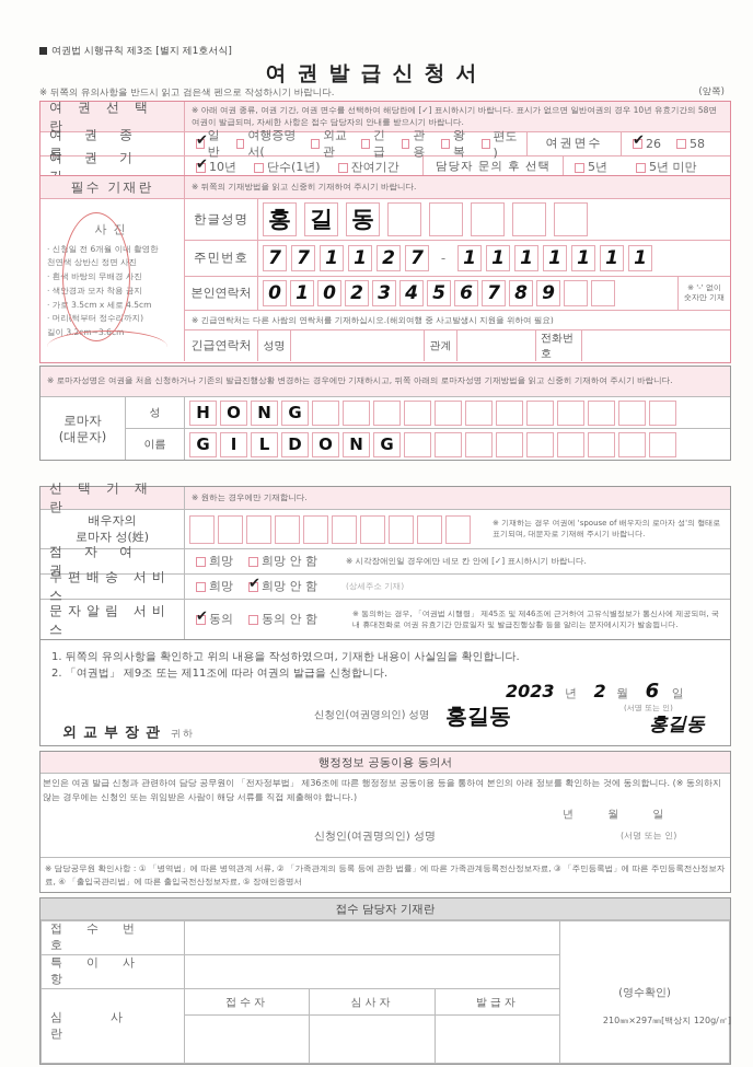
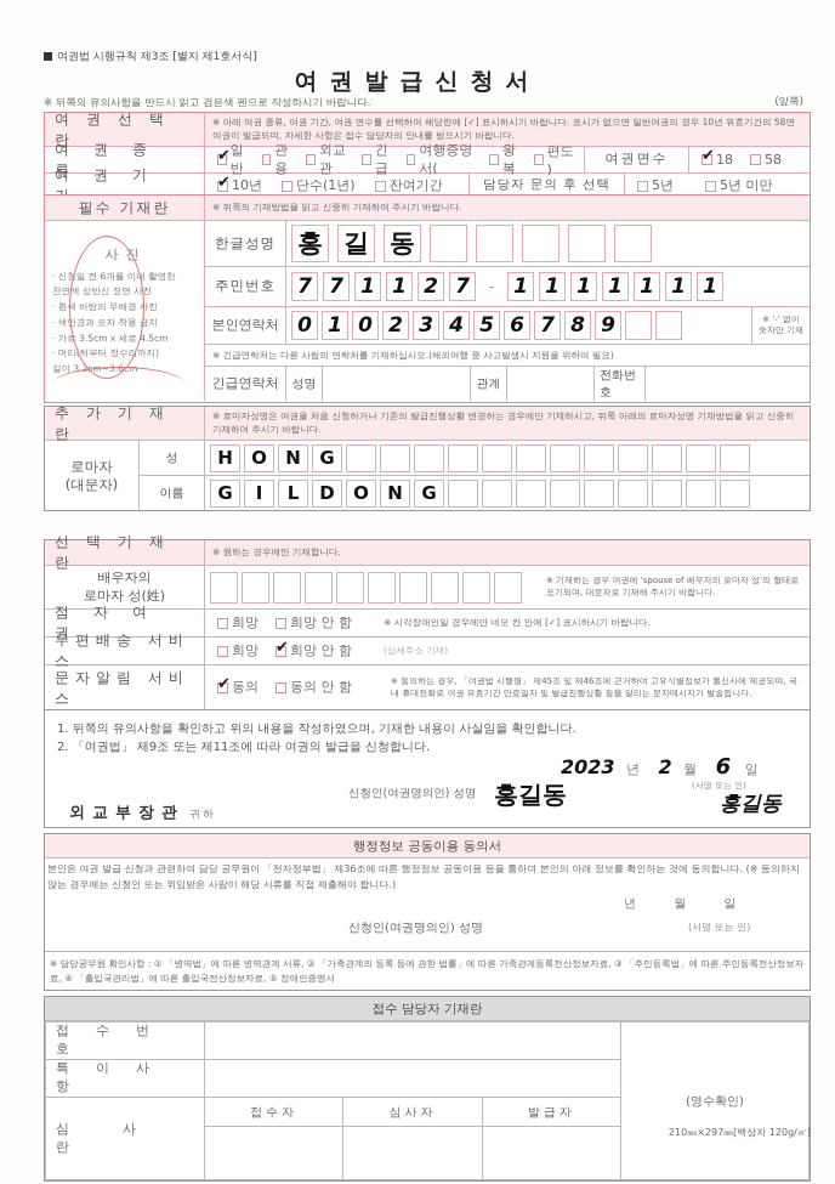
  여권법 시행규칙 제3조 [별지 제1호서식]
  여권발급신청서
  ※ 뒤쪽의 유의사항을 반드시 읽고 검은색 펜으로 작성하시기 바랍니다.
  (앞쪽)
  여권선택란
  ※ 아래 여권 종류, 여권 기간, 여권 면수를 선택하여 해당란에 [✓] 표시하시기 바랍니다. 표시가 없으면 일반여권의 경우 10년 유효기간의 58면 여권이 발급되며, 자세한 사항은 접수 담당자의 안내를 받으시기 바랍니다.
  여권종류
  일반
- 여행증명서(
+ 관용
  외교관
  긴급
- 관용
+ 여행증명서(
  왕복
  편도 )
  여권면수
- 26
+ 18
  58
  여권기
  10년
  단수(1년)
  잔여기간
  담당자 문의 후 선택
  5년
  5년 미만
  필수 기재란
  ※ 뒤쪽의 기재방법을 읽고 신중히 기재하여 주시기 바랍니다.
  사진
  · 신청일 전 6개월 이내 촬영한
  천연색 상반신 정면 사진
  · 흰색 바탕의 무배경 사진
  · 색안경과 모자 착용 금지
  · 가로 3.5cm x 세로 4.5cm
  · 머리(턱부터 정수리까지)
  길이 3.2cm~3.6cm
  한글성명
  홍
  길
  동
  주민번호
  7
  7
  1
  1
  2
  7
  -
  1
  1
  1
  1
  1
  1
  1
  본인연락처
  0
  1
  0
  2
  3
  4
  5
  6
  7
  8
  9
  ※ '-' 없이 숫자만 기재
  ※ 긴급연락처는 다른 사람의 연락처를 기재하십시오.(해외여행 중 사고발생시 지원을 위하여 필요)
  긴급연락처
  성명
  관계
  전화번호
+ 추가기재란
  ※ 로마자성명은 여권을 처음 신청하거나 기존의 발급진행상황 변경하는 경우에만 기재하시고, 뒤쪽 아래의 로마자성명 기재방법을 읽고 신중히 기재하여 주시기 바랍니다.
  로마자
  (대문자)
  성
  H
  O
  N
  G
  이름
  G
  I
  L
  D
  O
  N
  G
  선택기재란
  ※ 원하는 경우에만 기재합니다.
  배우자의
  로마자 성(姓)
  ※ 기재하는 경우 여권에 'spouse of 배우자의 로마자 성'의 형태로 표기되며, 대문자로 기재해 주시기 바랍니다.
  점자여권
  희망
  희망 안 함
  ※ 시각장애인일 경우에만 네모 칸 안에 [✓] 표시하시기 바랍니다.
  우편배송 서비스
  희망
  희망 안 함
  (상세주소 기재)
  문자알림 서비스
  동의
  동의 안 함
  ※ 동의하는 경우, 「여권법 시행령」 제45조 및 제46조에 근거하여 고유식별정보가 통신사에 제공되며, 국내 휴대전화로 여권 유효기간 만료일자 및 발급진행상황 등을 알리는 문자메시지가 발송됩니다.
  1. 뒤쪽의 유의사항을 확인하고 위의 내용을 작성하였으며, 기재한 내용이 사실임을 확인합니다.
  2. 「여권법」 제9조 또는 제11조에 따라 여권의 발급을 신청합니다.
  2023 년 2 월 6 일
  신청인(여권명의인) 성명
  홍길동
  (서명 또는 인)
  홍길동
  외교부장관 귀하
  행정정보 공동이용 동의서
  본인은 여권 발급 신청과 관련하여 담당 공무원이 「전자정부법」 제36조에 따른 행정정보 공동이용 등을 통하여 본인의 아래 정보를 확인하는 것에 동의합니다. (※ 동의하지 않는 경우에는 신청인 또는 위임받은 사람이 해당 서류를 직접 제출해야 합니다.)
  년 월 일
  신청인(여권명의인) 성명
  (서명 또는 인)
  ※ 담당공무원 확인사항 : ① 「병역법」에 따른 병역관계 서류, ② 「가족관계의 등록 등에 관한 법률」에 따른 가족관계등록전산정보자료, ③ 「주민등록법」에 따른 주민등록전산정보자료, ④ 「출입국관리법」에 따른 출입국전산정보자료, ⑤ 장애인증명서
  접수 담당자 기재란
  접수번호		(영수확인)
  특이사항
  심사란	접수자	심사자	발급자
  210㎜×297㎜[백상지 120g/㎡]
